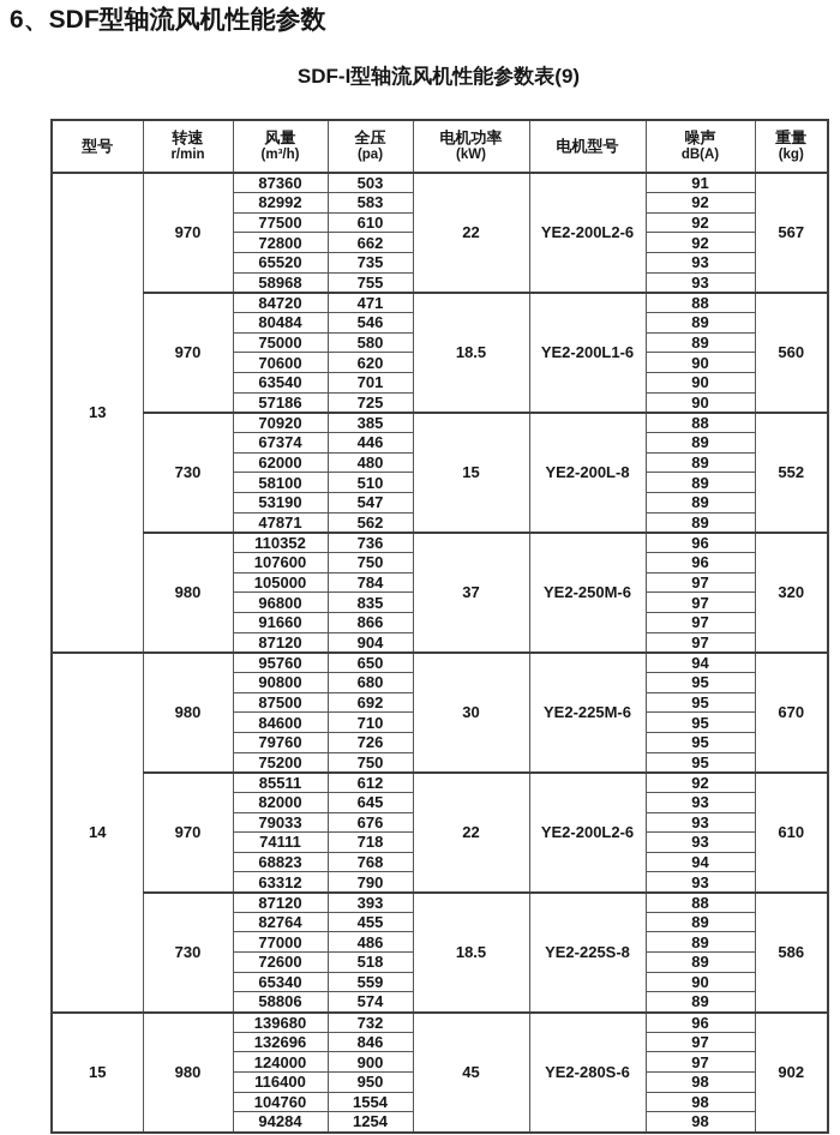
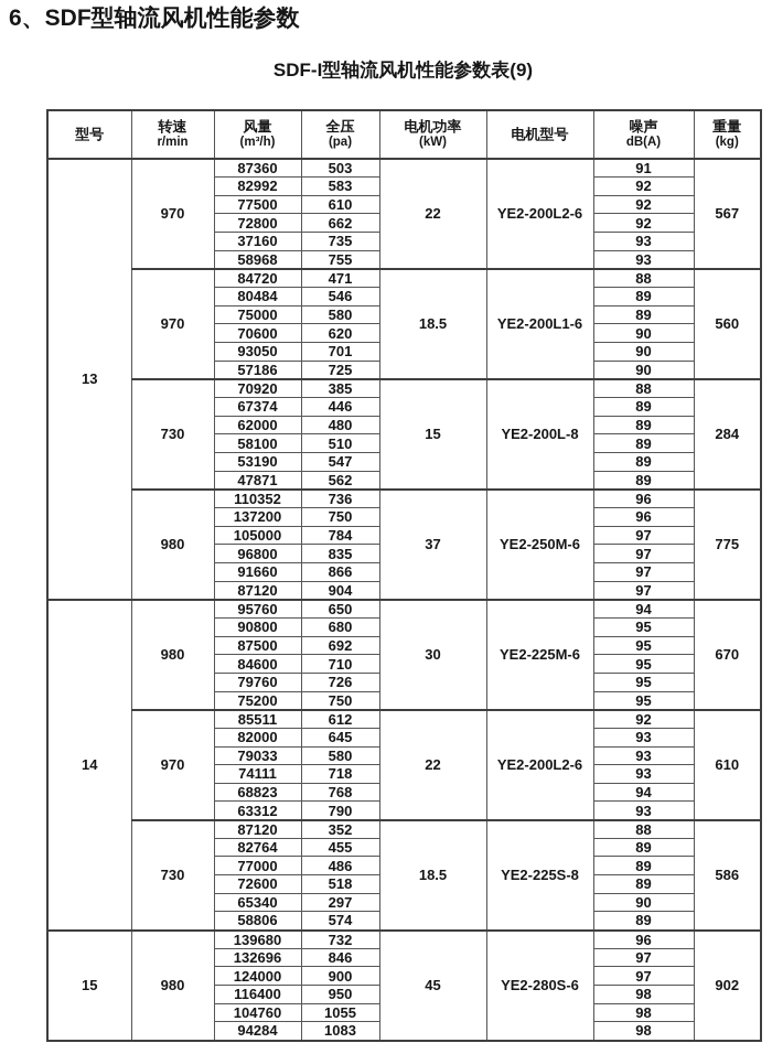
  6、SDF型轴流风机性能参数
  SDF-I型轴流风机性能参数表(9)
  型号	转速r/min	风量(m³/h)	全压(pa)	电机功率(kW)	电机型号	噪声dB(A)	重量(kg)
  13	970	87360	503	22	YE2-200L2-6	91	567
  82992	583	92
  77500	610	92
  72800	662	92
- 65520	735	93
+ 37160	735	93
  58968	755	93
  970	84720	471	18.5	YE2-200L1-6	88	560
  80484	546	89
  75000	580	89
  70600	620	90
- 63540	701	90
+ 93050	701	90
  57186	725	90
- 730	70920	385	15	YE2-200L-8	88	552
+ 730	70920	385	15	YE2-200L-8	88	284
  67374	446	89
  62000	480	89
  58100	510	89
  53190	547	89
  47871	562	89
- 980	110352	736	37	YE2-250M-6	96	320
+ 980	110352	736	37	YE2-250M-6	96	775
- 107600	750	96
+ 137200	750	96
  105000	784	97
  96800	835	97
  91660	866	97
  87120	904	97
  14	980	95760	650	30	YE2-225M-6	94	670
  90800	680	95
  87500	692	95
  84600	710	95
  79760	726	95
  75200	750	95
  970	85511	612	22	YE2-200L2-6	92	610
  82000	645	93
- 79033	676	93
+ 79033	580	93
  74111	718	93
  68823	768	94
  63312	790	93
- 730	87120	393	18.5	YE2-225S-8	88	586
+ 730	87120	352	18.5	YE2-225S-8	88	586
  82764	455	89
  77000	486	89
  72600	518	89
- 65340	559	90
+ 65340	297	90
  58806	574	89
  15	980	139680	732	45	YE2-280S-6	96	902
  132696	846	97
  124000	900	97
  116400	950	98
- 104760	1554	98
+ 104760	1055	98
- 94284	1254	98
+ 94284	1083	98
